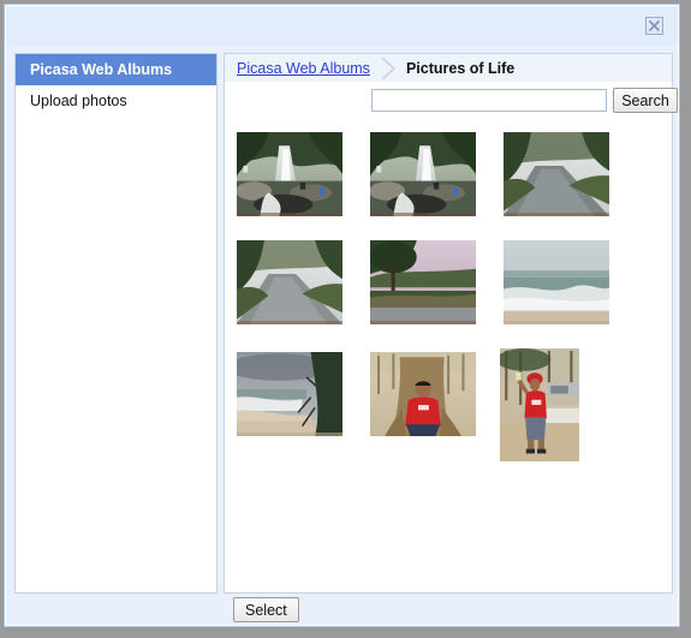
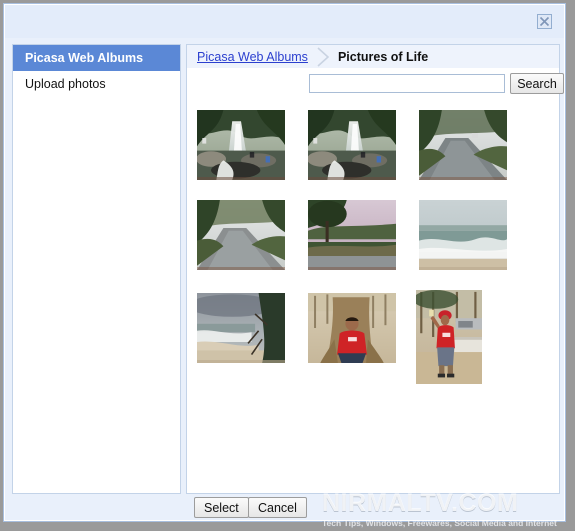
  Picasa Web Albums
  Upload photos
  Picasa Web Albums
  Pictures of Life
  Search
  Select
+ Cancel
+ NIRMALTV.COM
+ Tech Tips, Windows, Freewares, Social Media and Internet
